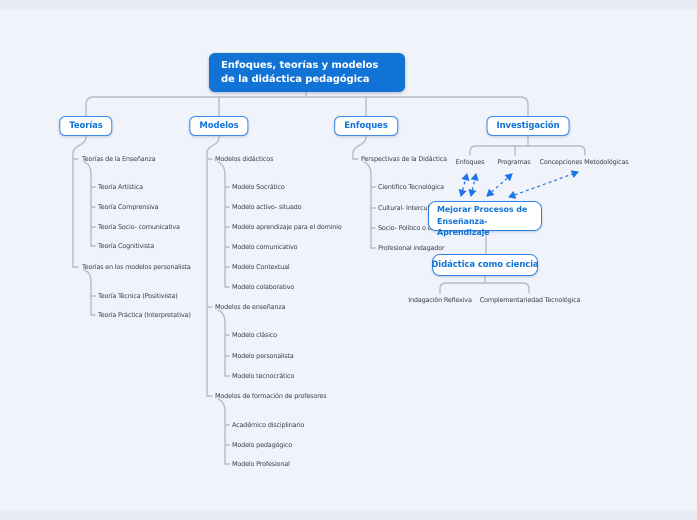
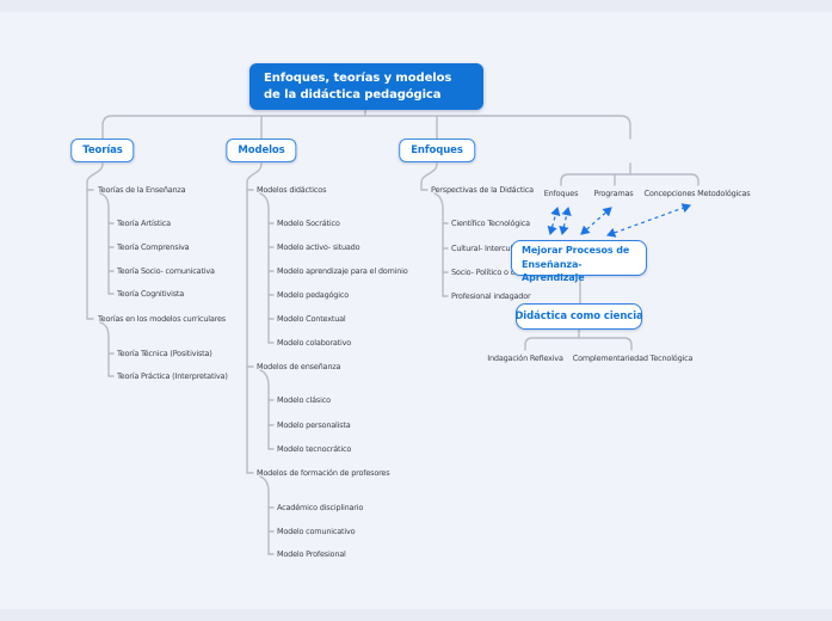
  Enfoques, teorías y modelos de la didáctica pedagógica
  Teorías
  Modelos
  Enfoques
- Investigación
  Teorías de la Enseñanza
  Teoría Artística
  Teoría Comprensiva
  Teoría Socio- comunicativa
  Teoría Cognitivista
- Teorías en los modelos personalista
+ Teorías en los modelos curriculares
  Teoría Técnica (Positivista)
  Teoría Práctica (Interpretativa)
  Modelos didácticos
  Modelo Socrático
  Modelo activo- situado
  Modelo aprendizaje para el dominio
- Modelo comunicativo
+ Modelo pedagógico
  Modelo Contextual
  Modelo colaborativo
  Modelos de enseñanza
  Modelo clásico
  Modelo personalista
  Modelo tecnocrático
  Modelos de formación de profesores
  Académico disciplinario
- Modelo pedagógico
+ Modelo comunicativo
  Modelo Profesional
  Perspectivas de la Didáctica
  Científico Tecnológica
  Cultural- Intercu
  Profesional indagador
  Enfoques
  Programas
  Concepciones Metodológicas
  Mejorar Procesos de Enseñanza- Aprendizaje
  Didáctica como ciencia
  Indagación Reflexiva
  Complementariedad Tecnológica
